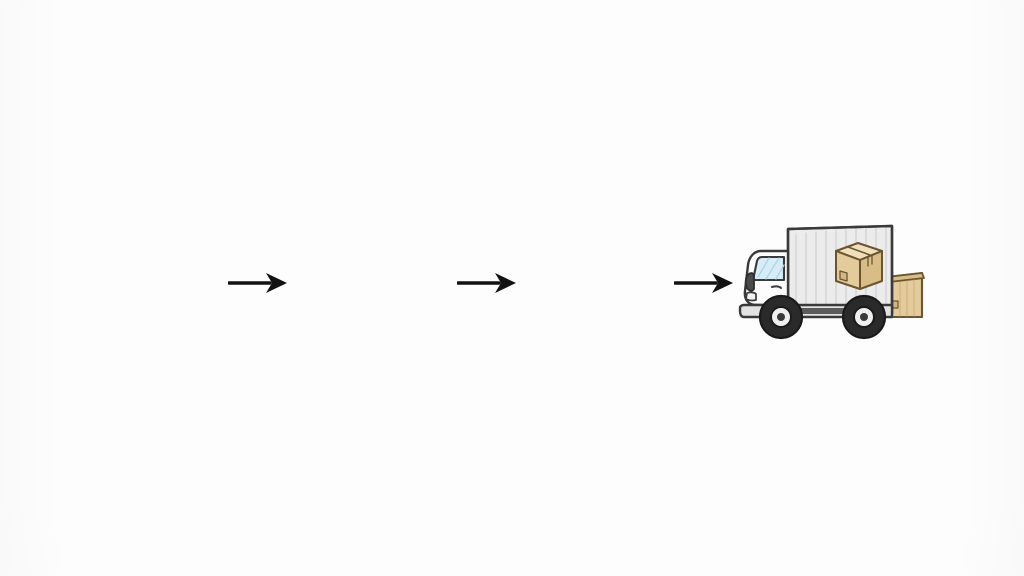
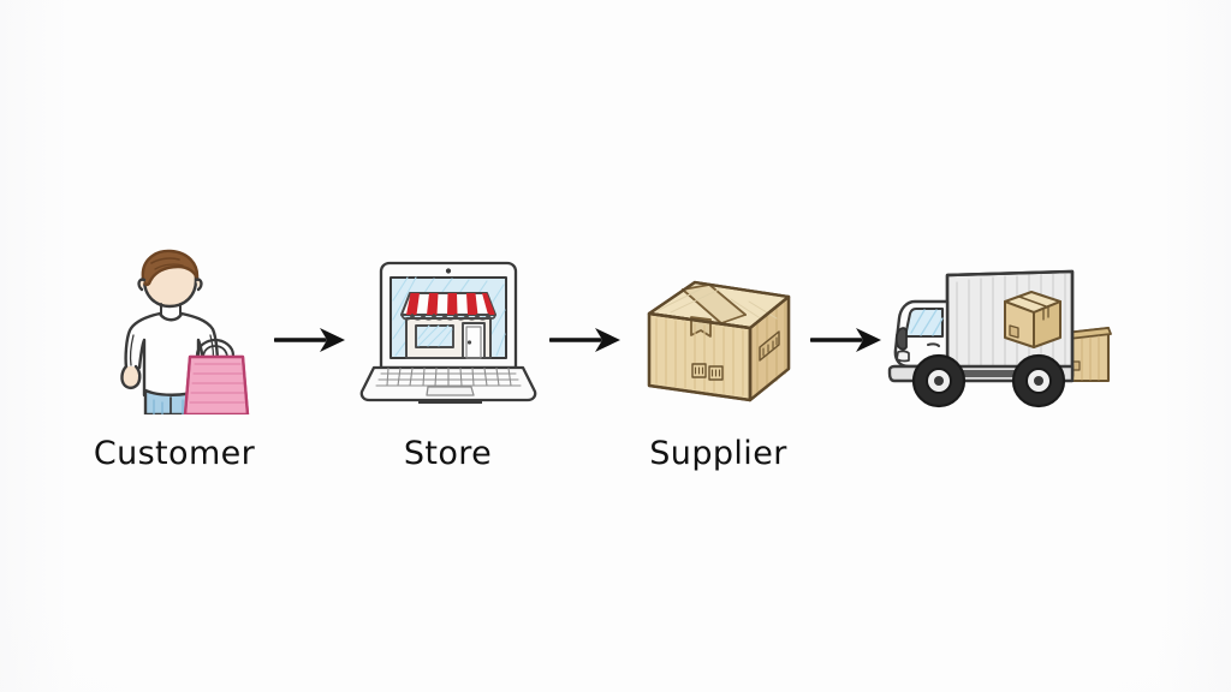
+ Customer
+ Store
+ Supplier
